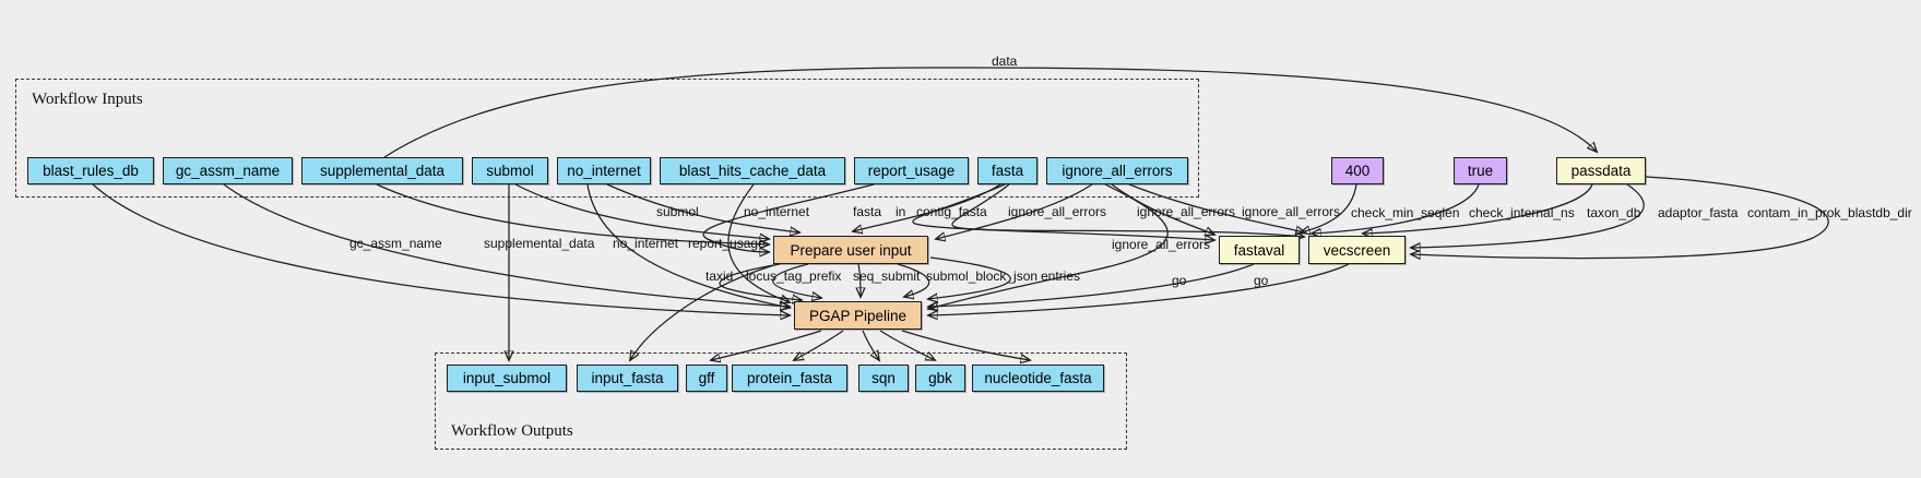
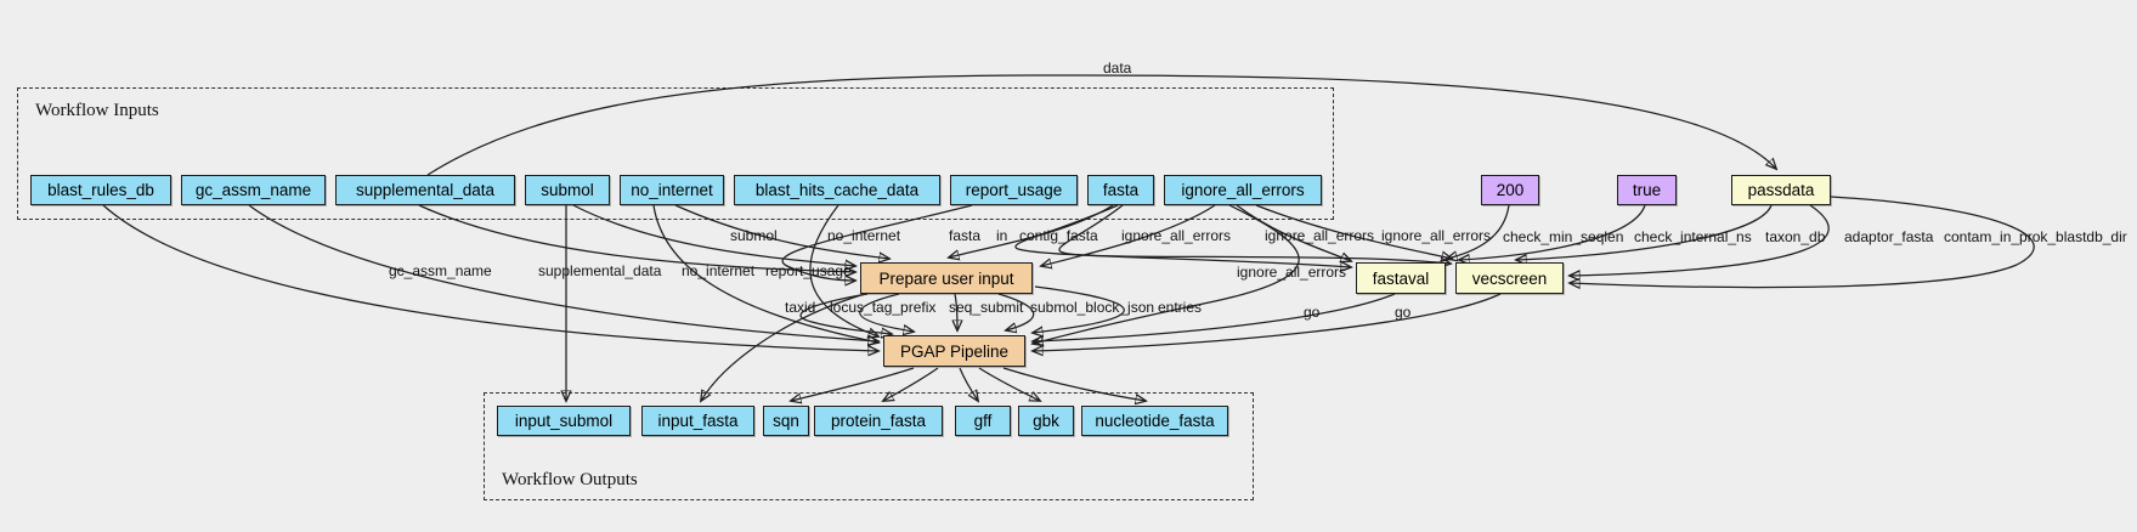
  Workflow Inputs
  Workflow Outputs
  data
  submol
  no_internet
  fasta
  in
  contig_fasta
  ignore_all_errors
  ignore_all_errors
  ignore_all_errors
  check_min_seqlen
  check_internal_ns
  taxon_db
  adaptor_fasta
  contam_in_prok_blastdb_dir
  gc_assm_name
  supplemental_data
  no_internet
  report_usage
  ignore_all_errors
  taxid
  locus_tag_prefix
  seq_submit
  submol_block_json
  entries
  go
  go
  blast_rules_db
  gc_assm_name
  supplemental_data
  submol
  no_internet
  blast_hits_cache_data
  report_usage
  fasta
  ignore_all_errors
- 400
+ 200
  true
  passdata
  Prepare user input
  fastaval
  vecscreen
  PGAP Pipeline
  input_submol
  input_fasta
- gff
+ sqn
  protein_fasta
- sqn
+ gff
  gbk
  nucleotide_fasta
